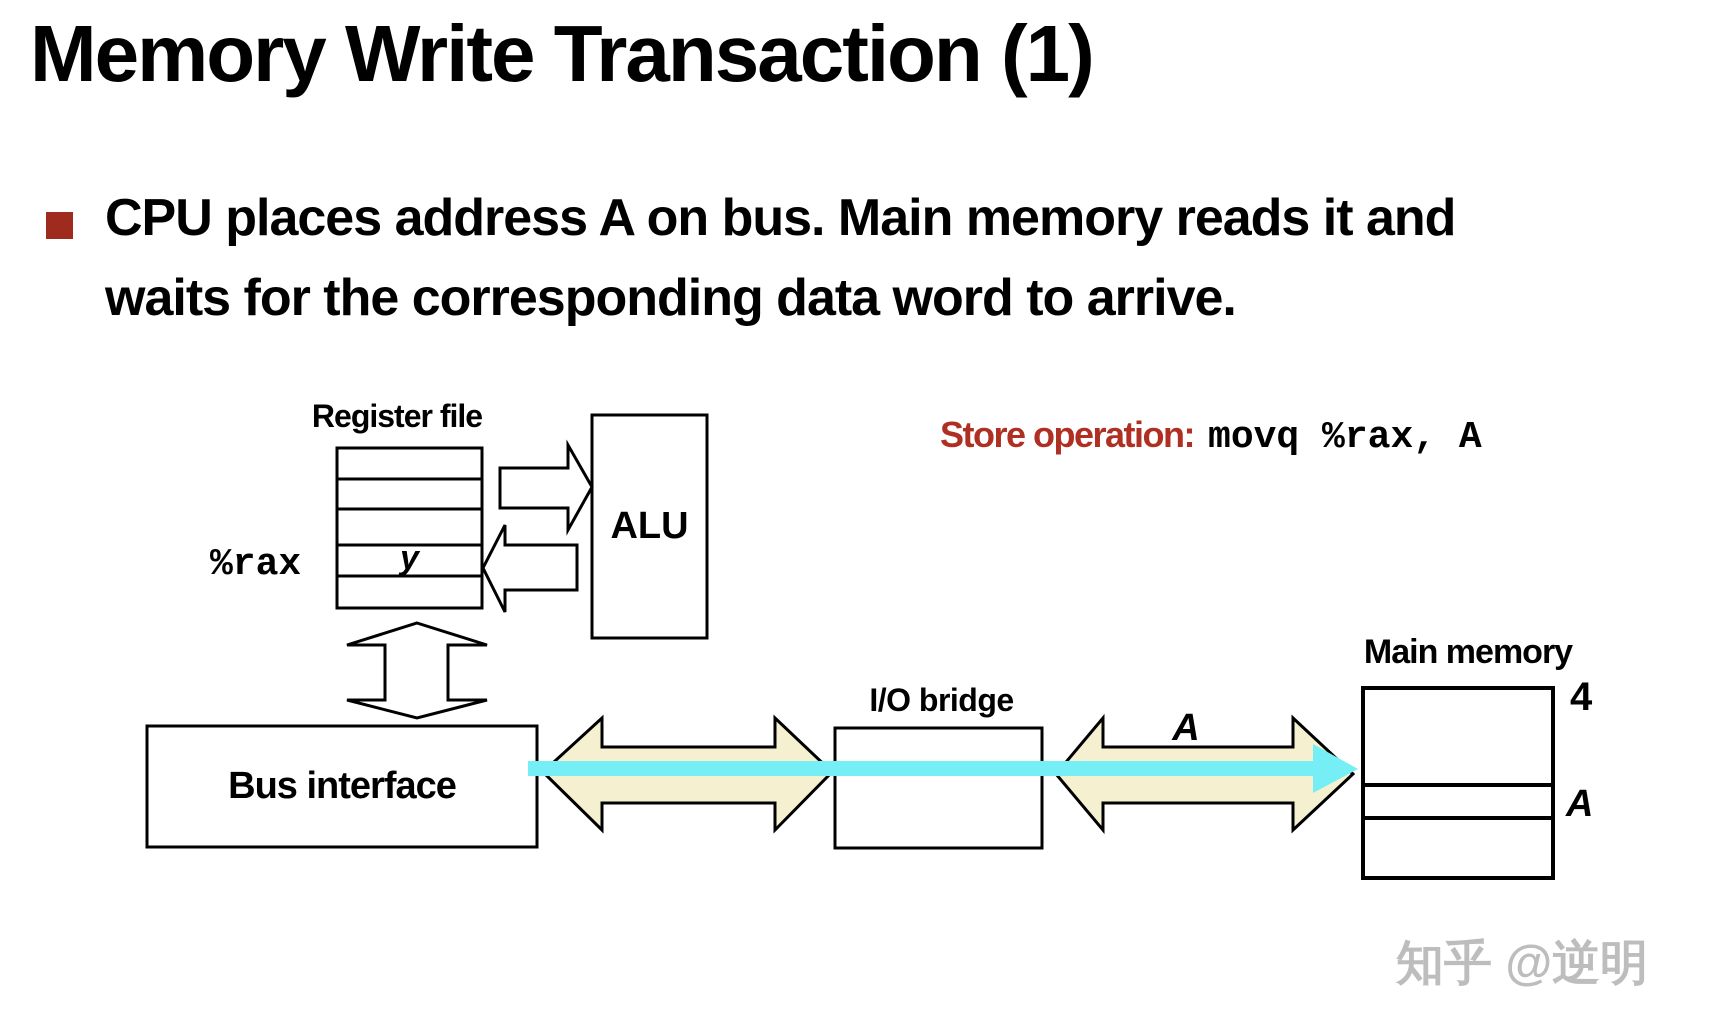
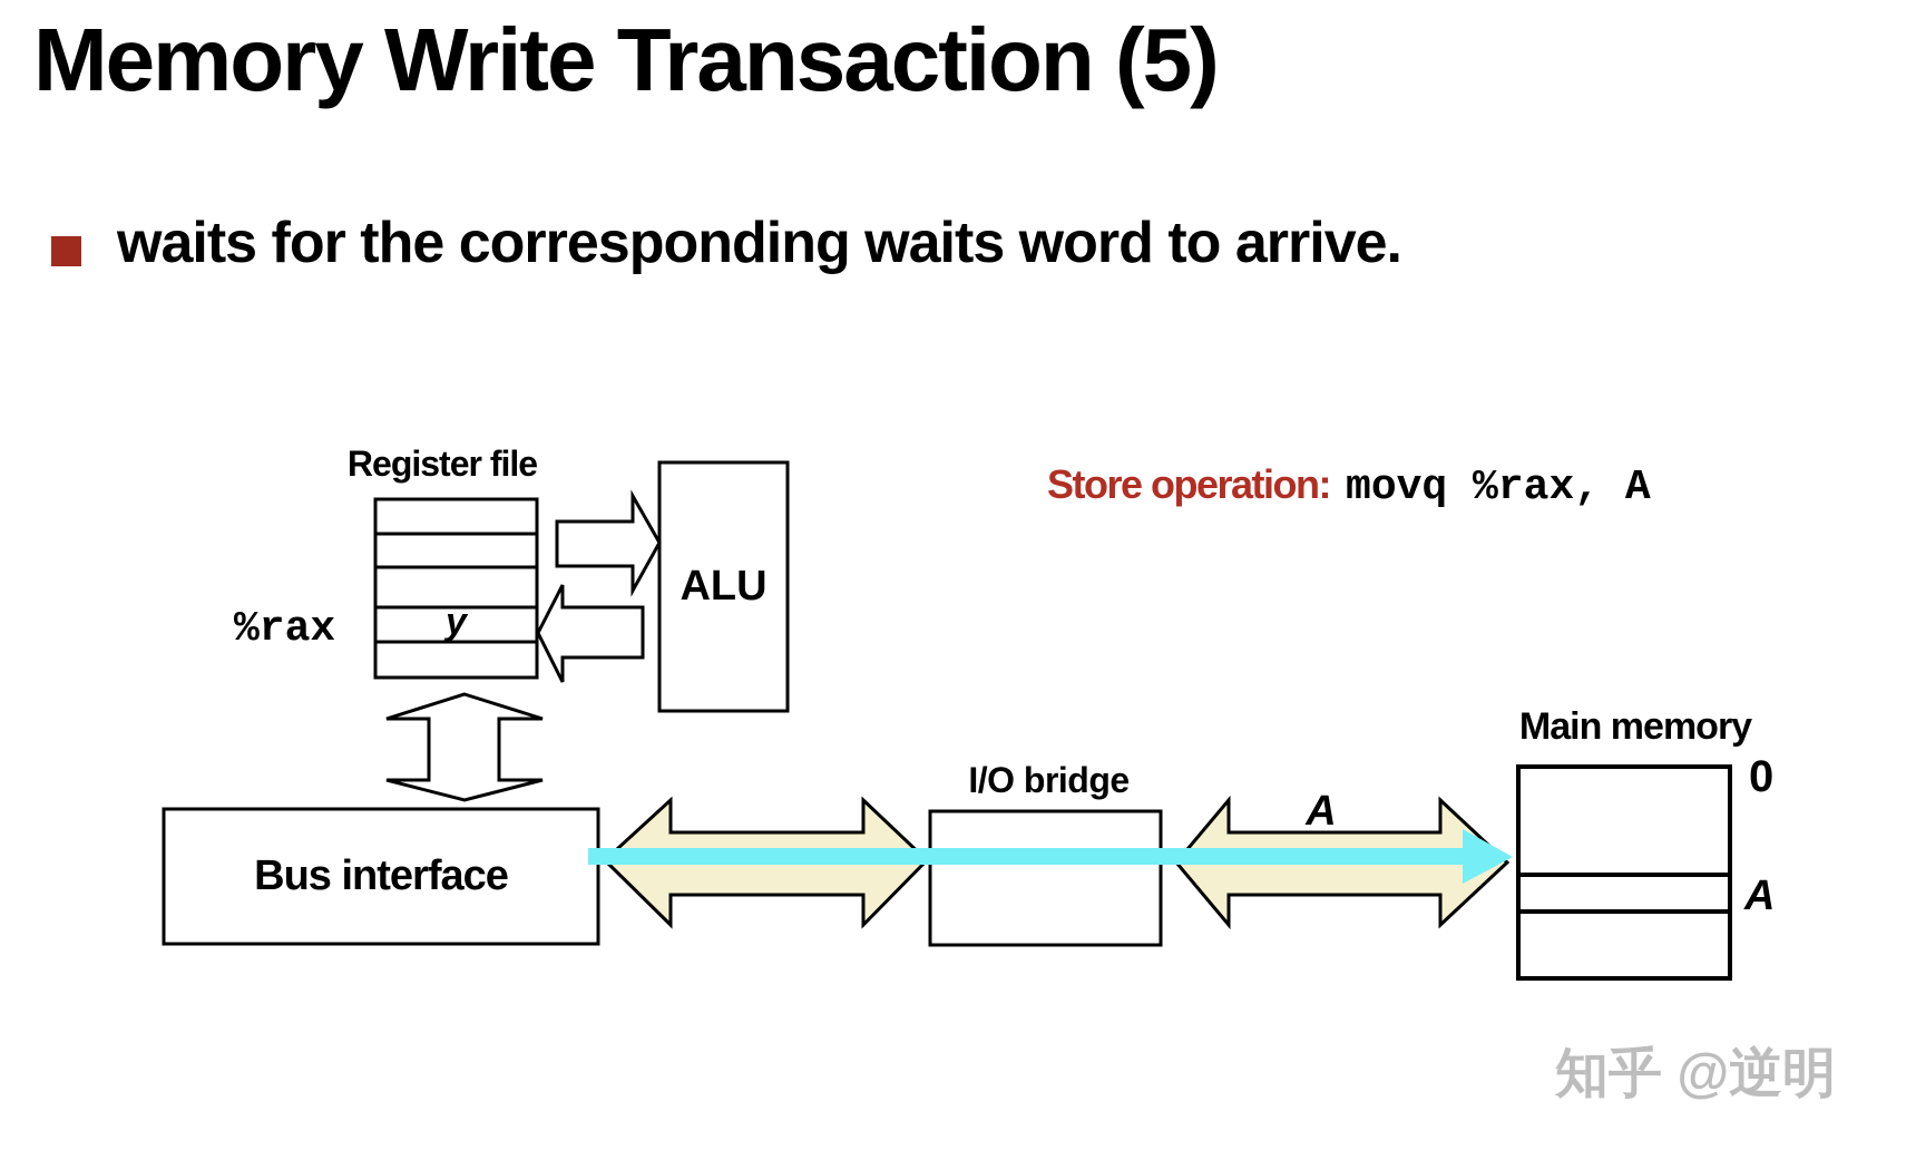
- Memory Write Transaction (1)
+ Memory Write Transaction (5)
- CPU places address A on bus. Main memory reads it and
- waits for the corresponding data word to arrive.
+ waits for the corresponding waits word to arrive.
  Store operation: movq %rax, A
  Register file
  %rax
  y
  ALU
  Bus interface
  I/O bridge
  A
  Main memory
- 4
+ 0
  A
  知乎 @逆明
